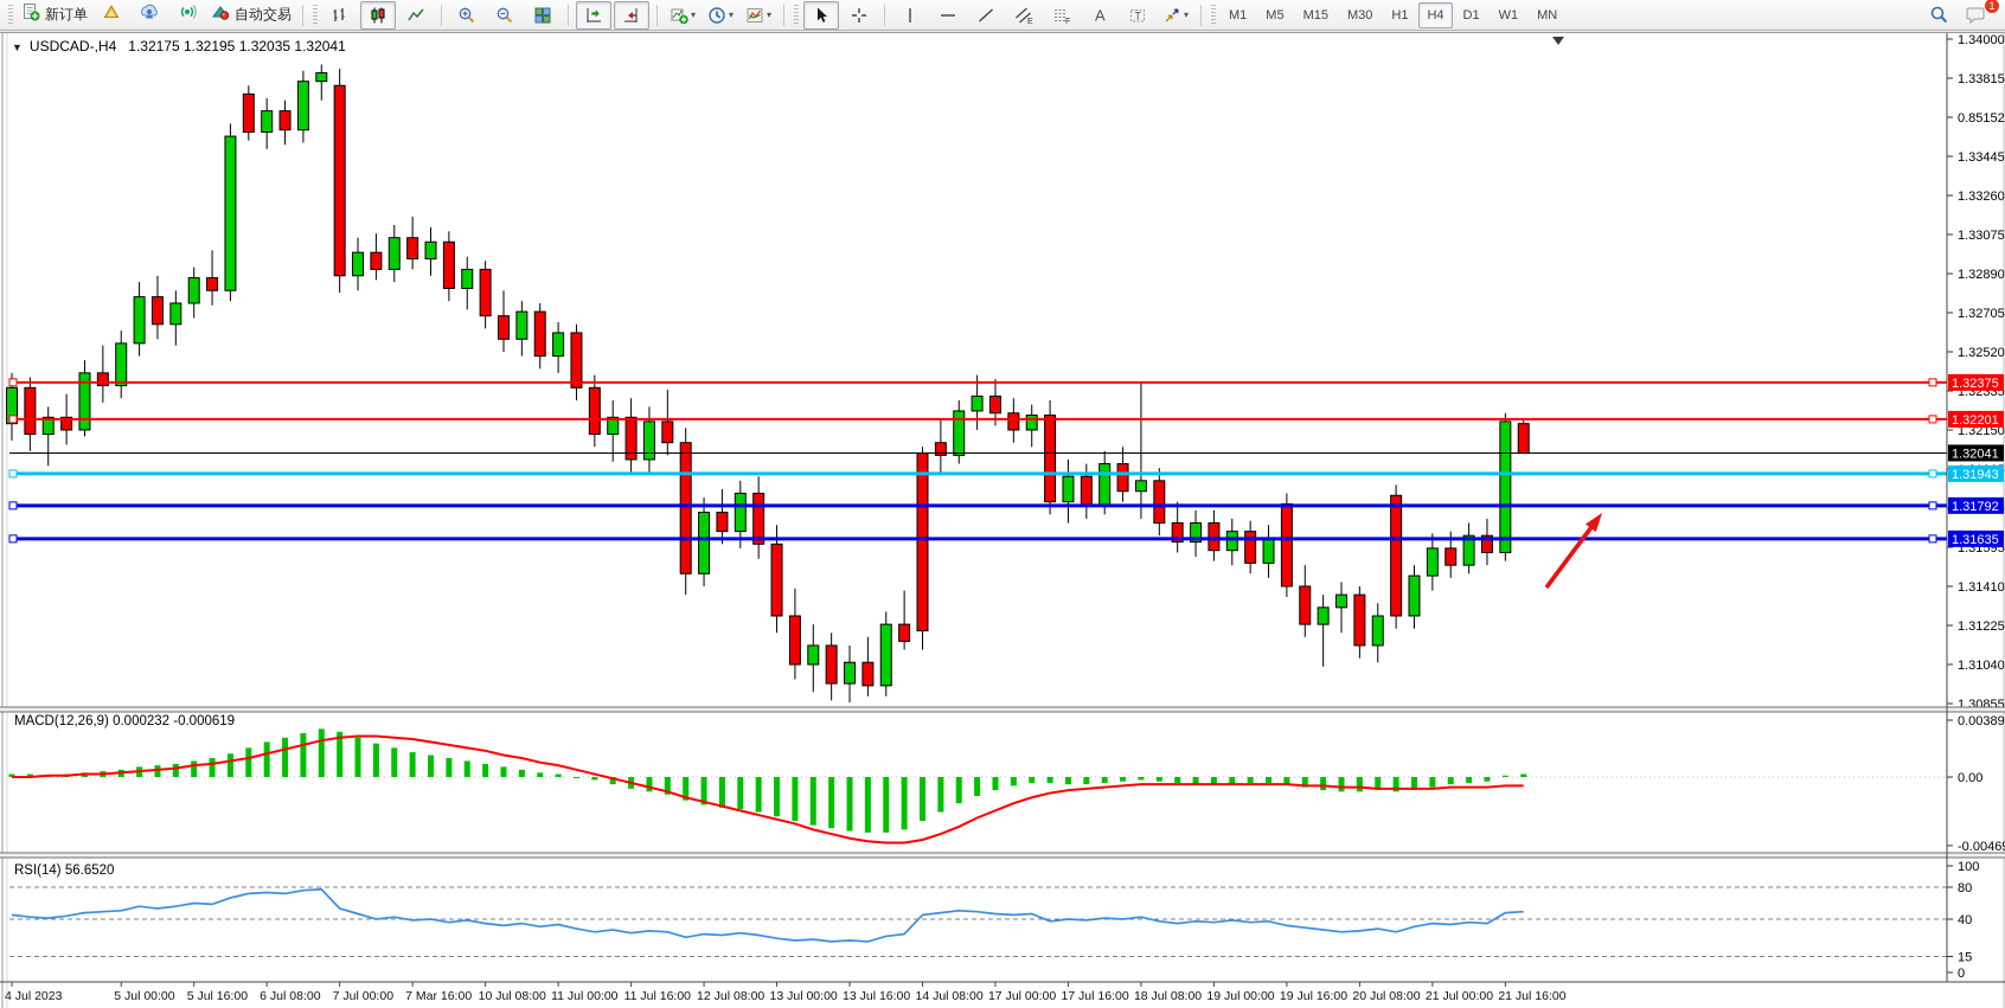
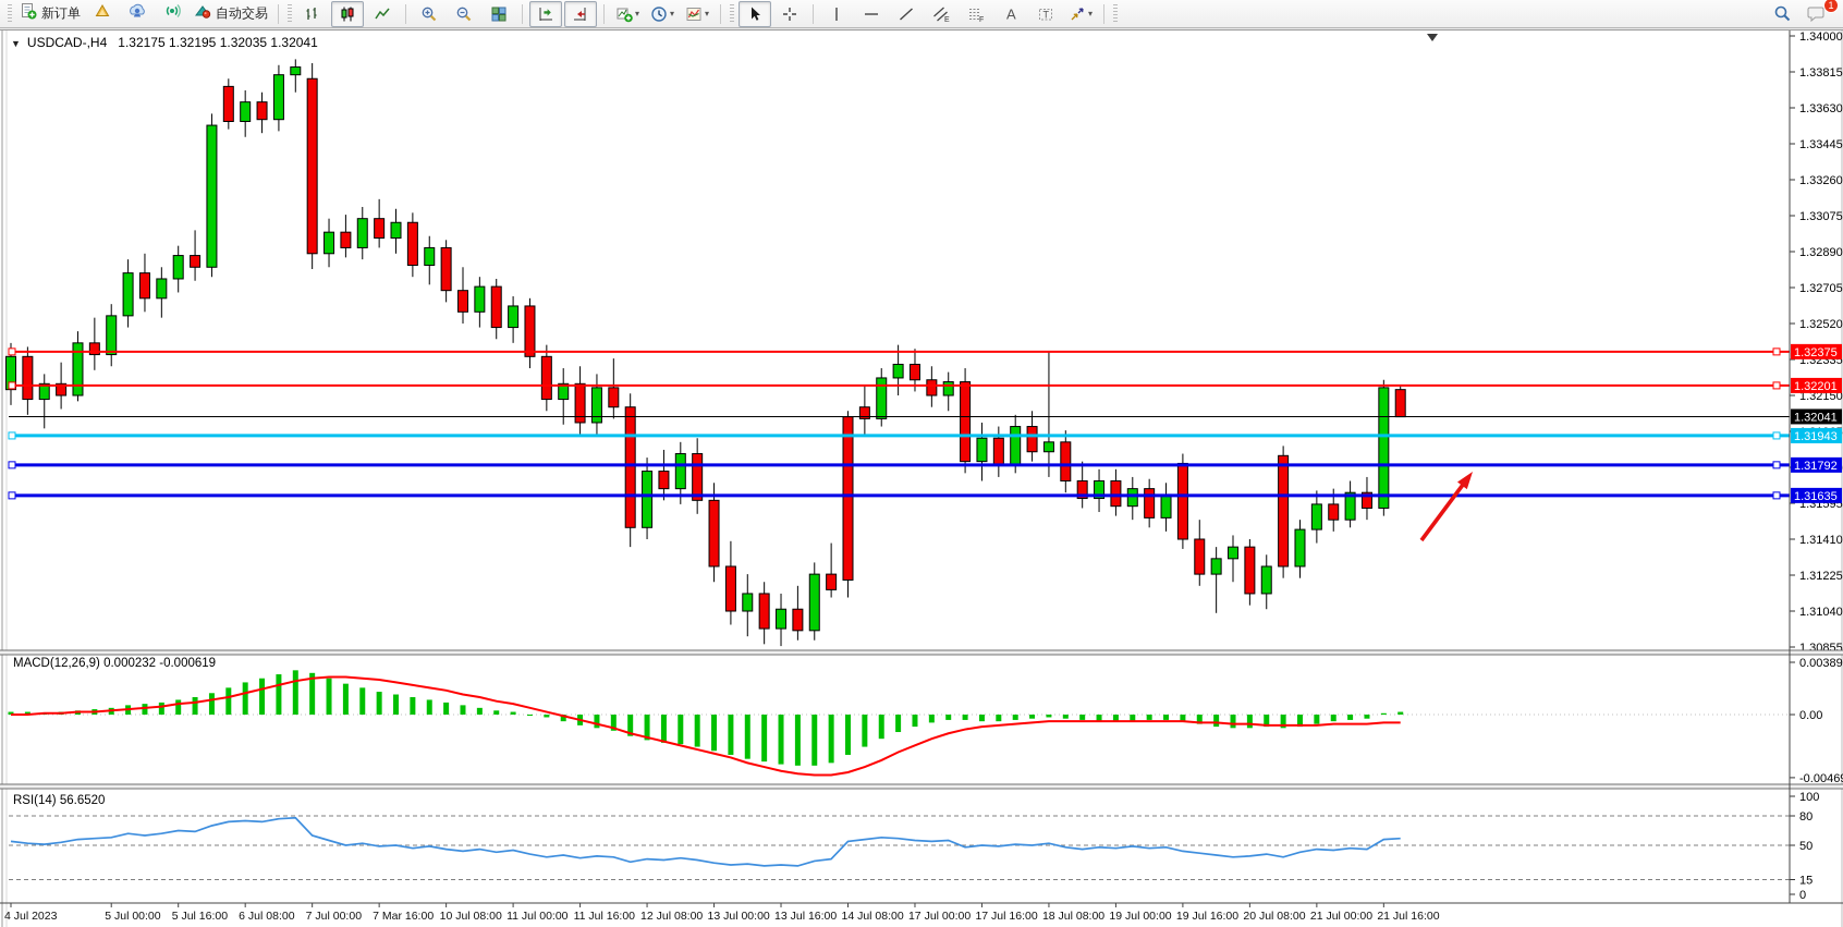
  新订单
  自动交易
  ▾
  ▾
  ▾
  A
  T
  ▾
- M1
- M5
- M15
- M30
- H1
- H4
- D1
- W1
- MN
  1
  1.34000
  1.33815
- 0.85152
+ 1.33630
  1.33445
  1.33260
  1.33075
  1.32890
  1.32705
  1.32520
  1.32335
  1.32150
  1.31595
  1.31410
  1.31225
  1.31040
  1.30855
  1.32375
  1.32201
  1.32041
  1.31943
  1.31792
  1.31635
  0.00389
  0.00
  -0.0046
  100
  80
- 40
+ 50
  15
  0
  4 Jul 2023
  5 Jul 00:00
  5 Jul 16:00
  6 Jul 08:00
  7 Jul 00:00
  7 Mar 16:00
  10 Jul 08:00
  11 Jul 00:00
  11 Jul 16:00
  12 Jul 08:00
  13 Jul 00:00
  13 Jul 16:00
  14 Jul 08:00
  17 Jul 00:00
  17 Jul 16:00
  18 Jul 08:00
  19 Jul 00:00
  19 Jul 16:00
  20 Jul 08:00
  21 Jul 00:00
  21 Jul 16:00
  ▼ USDCAD-,H4 1.32175 1.32195 1.32035 1.32041
  MACD(12,26,9) 0.000232 -0.000619
  RSI(14) 56.6520
